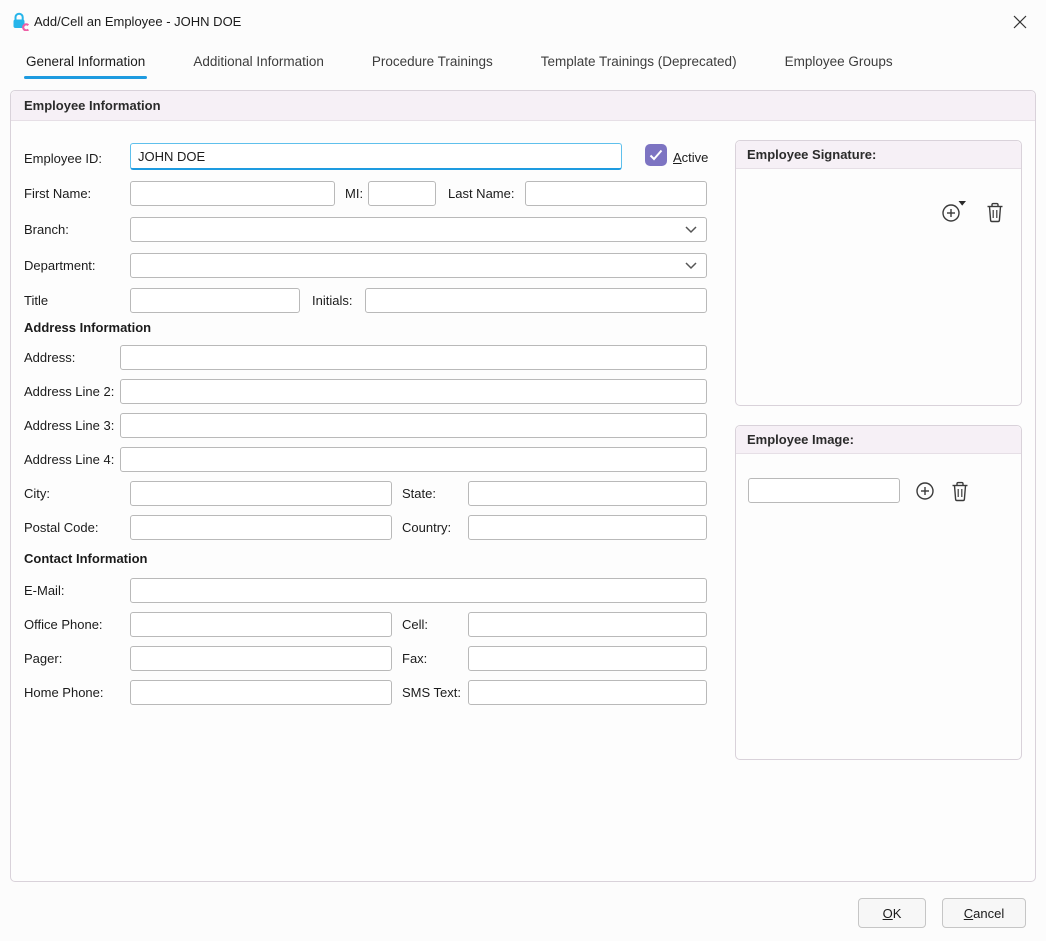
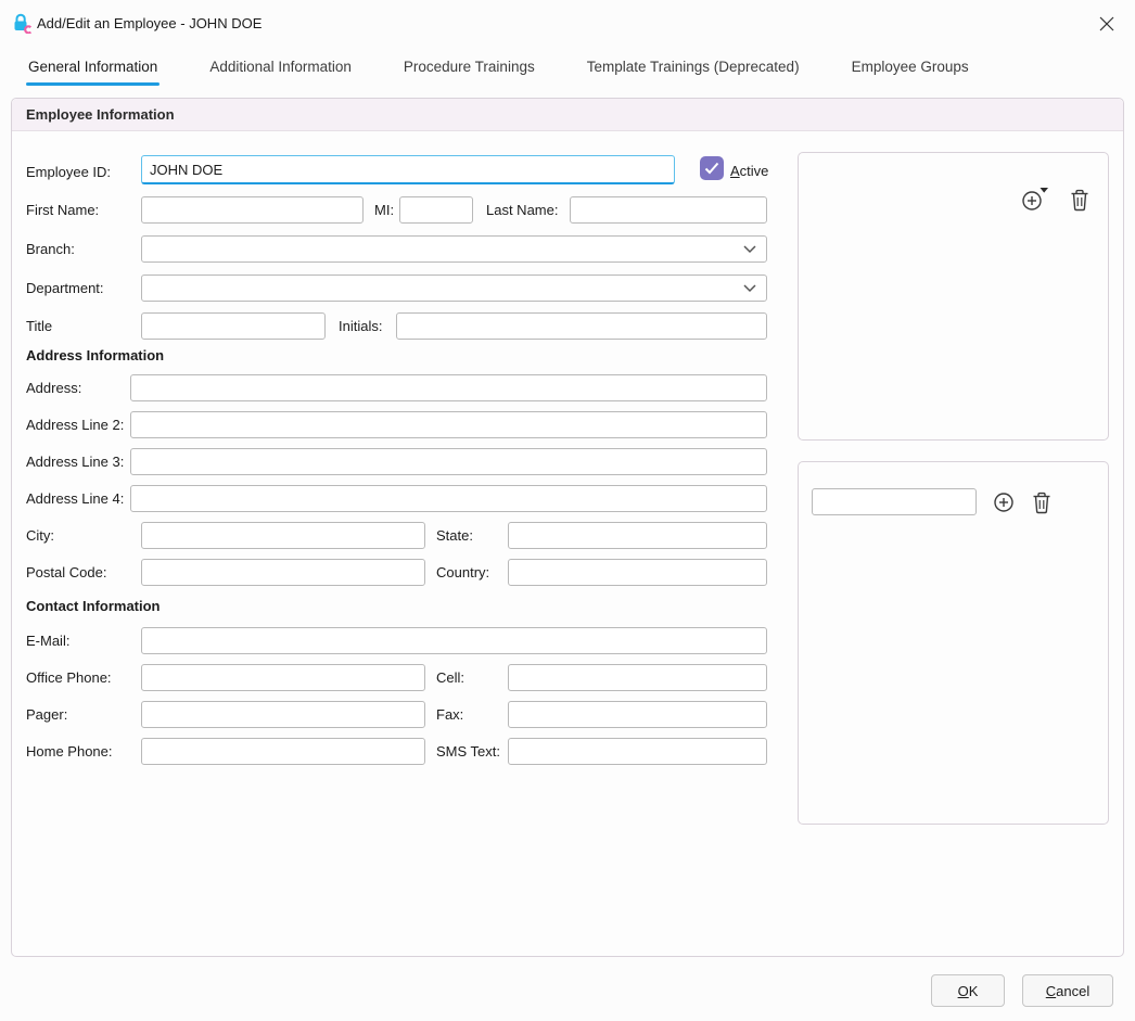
- Add/Cell an Employee - JOHN DOE
+ Add/Edit an Employee - JOHN DOE
  General Information
  Additional Information
  Procedure Trainings
  Template Trainings (Deprecated)
  Employee Groups
  Employee Information
  Employee ID:
  JOHN DOE
  Active
  First Name:
  MI:
  Last Name:
  Branch:
  Department:
  Title
  Initials:
  Address Information
  Address:
  Address Line 2:
  Address Line 3:
  Address Line 4:
  City:
  State:
  Postal Code:
  Country:
  Contact Information
  E-Mail:
  Office Phone:
  Cell:
  Pager:
  Fax:
  Home Phone:
  SMS Text:
- Employee Signature:
- Employee Image:
  OK
  Cancel
